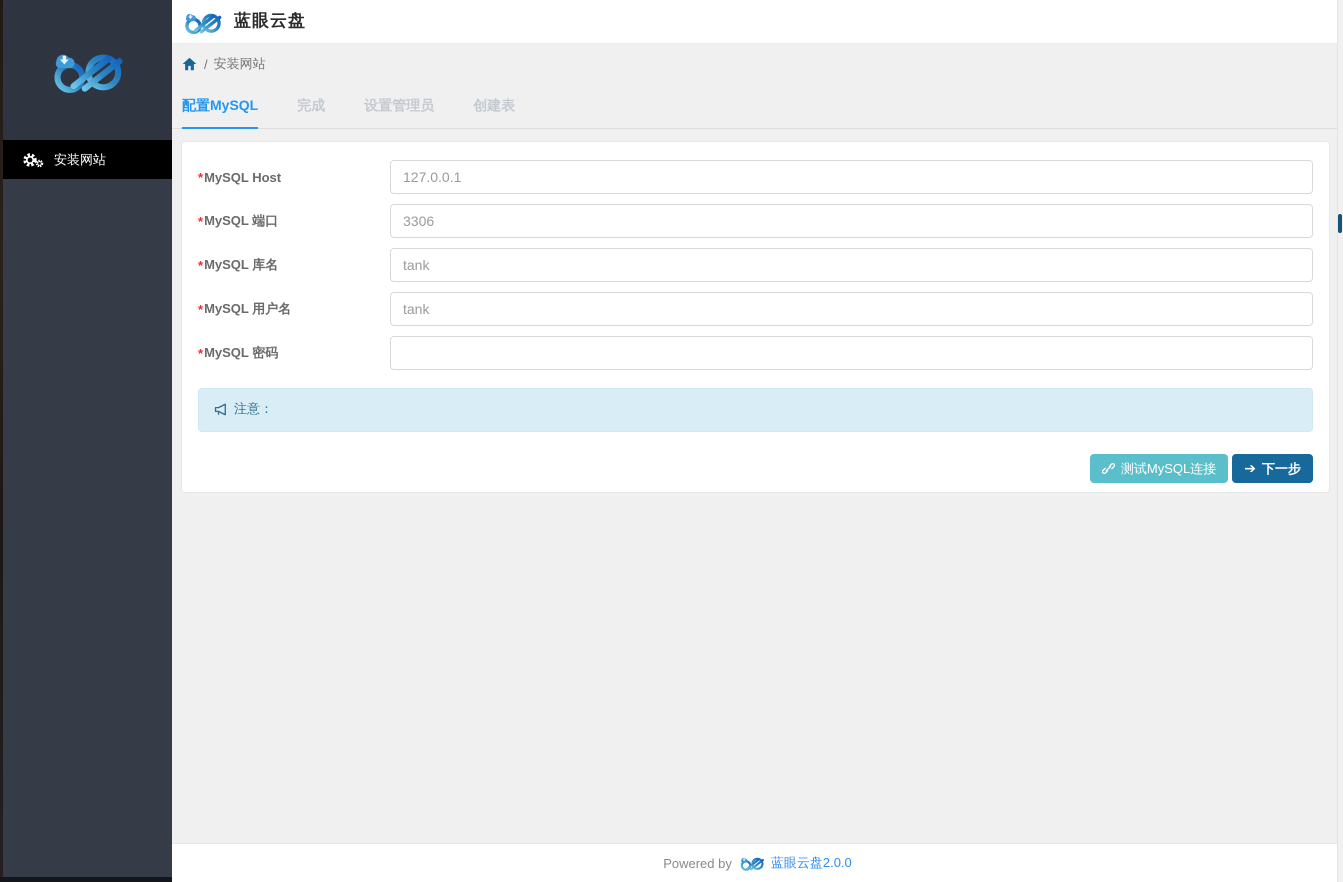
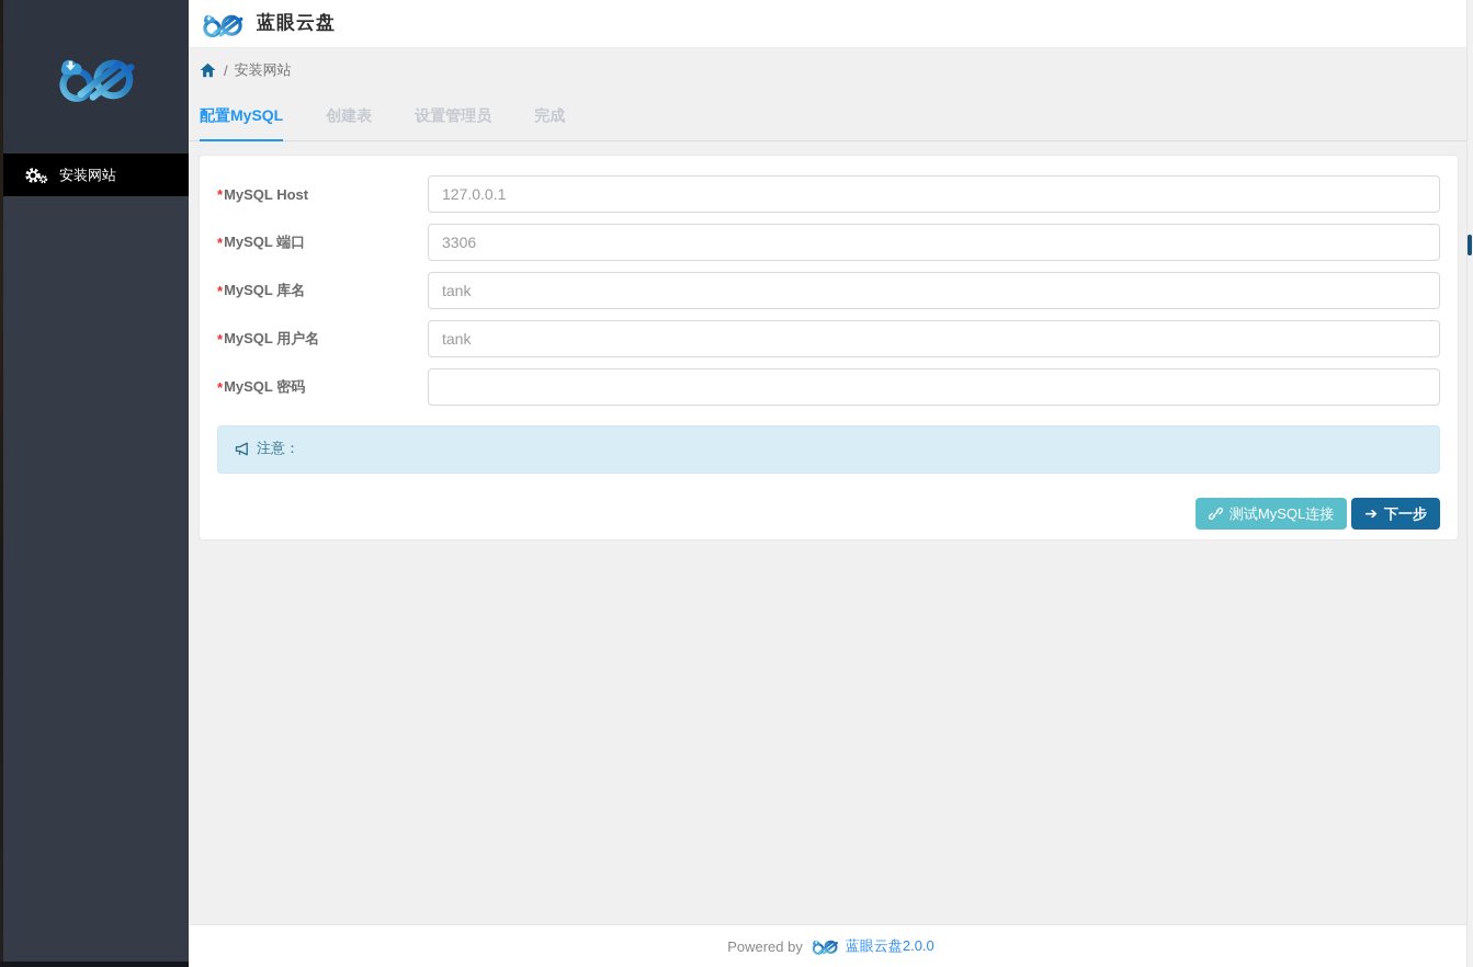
  安装网站
  蓝眼云盘
  /
  安装网站
  配置MySQL
- 完成
+ 创建表
  设置管理员
- 创建表
+ 完成
  *
  MySQL Host
  127.0.0.1
  *
  MySQL 端口
  3306
  *
  MySQL 库名
  tank
  *
  MySQL 用户名
  tank
  *
  MySQL 密码
  注意：
  测试MySQL连接
  ➔
  下一步
  Powered by
  蓝眼云盘2.0.0
